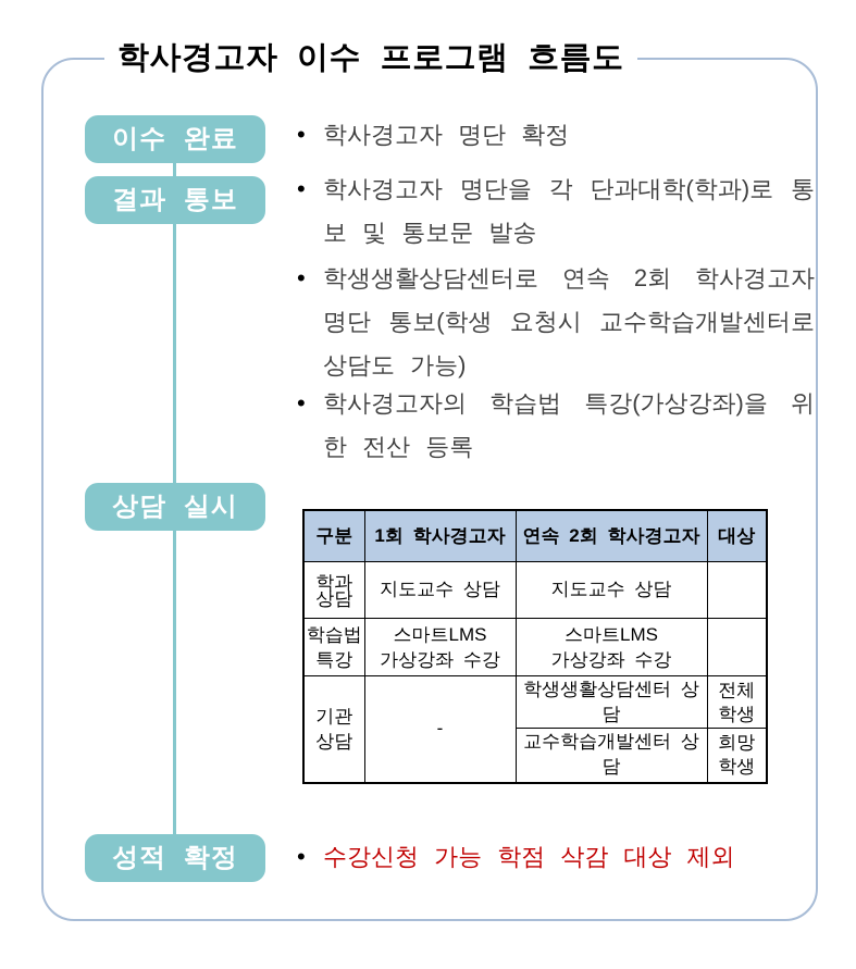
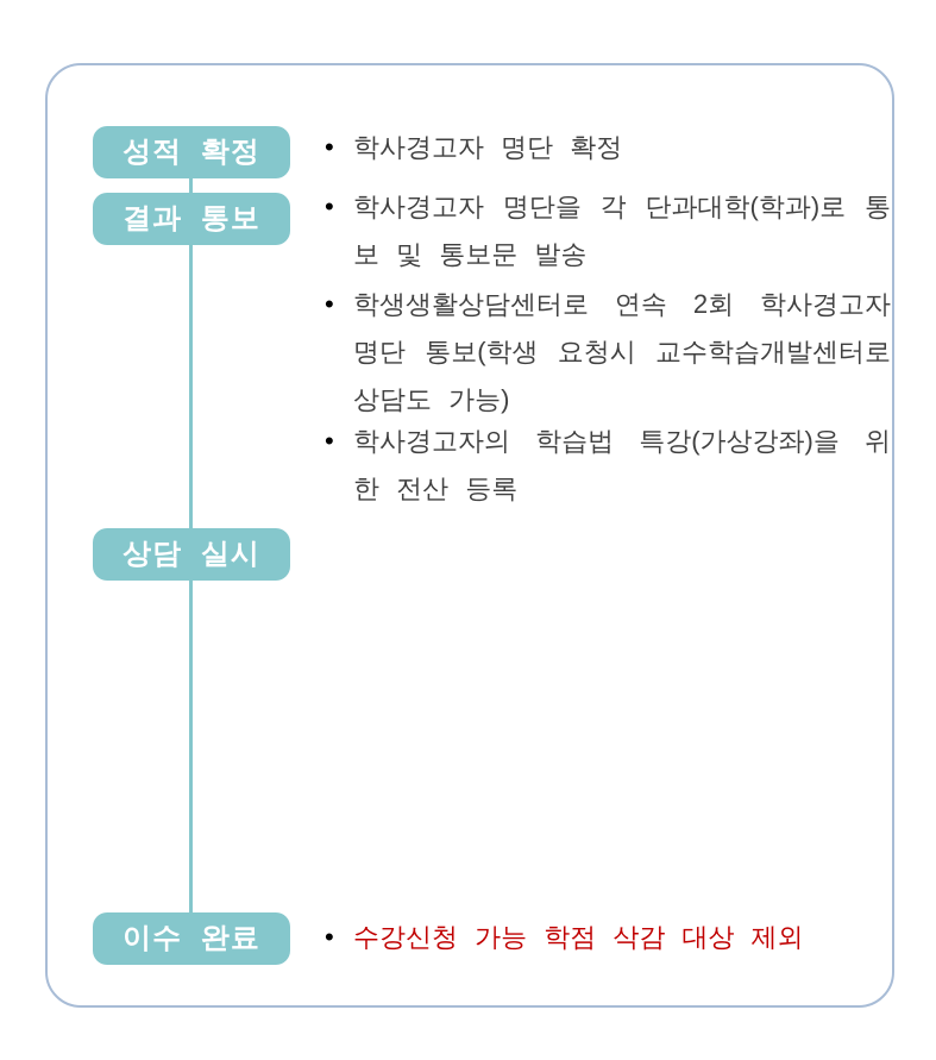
- 학사경고자 이수 프로그램 흐름도
- 이수 완료
+ 성적 확정
  결과 통보
  상담 실시
- 성적 확정
+ 이수 완료
  •
  학사경고자 명단 확정
  •
  학사경고자 명단을 각 단과대학(학과)로 통보 및 통보문 발송
  •
  학생생활상담센터로 연속 2회 학사경고자 명단 통보(학생 요청시 교수학습개발센터로 상담도 가능)
  •
  학사경고자의 학습법 특강(가상강좌)을 위한 전산 등록
- 구분	1회 학사경고자	연속 2회 학사경고자	대상
- 학과 상담	지도교수 상담	지도교수 상담
- 학습법 특강	스마트LMS 가상강좌 수강	스마트LMS 가상강좌 수강
- 기관 상담	-	학생생활상담센터 상담	전체 학생
- 교수학습개발센터 상담	희망 학생
  •
  수강신청 가능 학점 삭감 대상 제외
